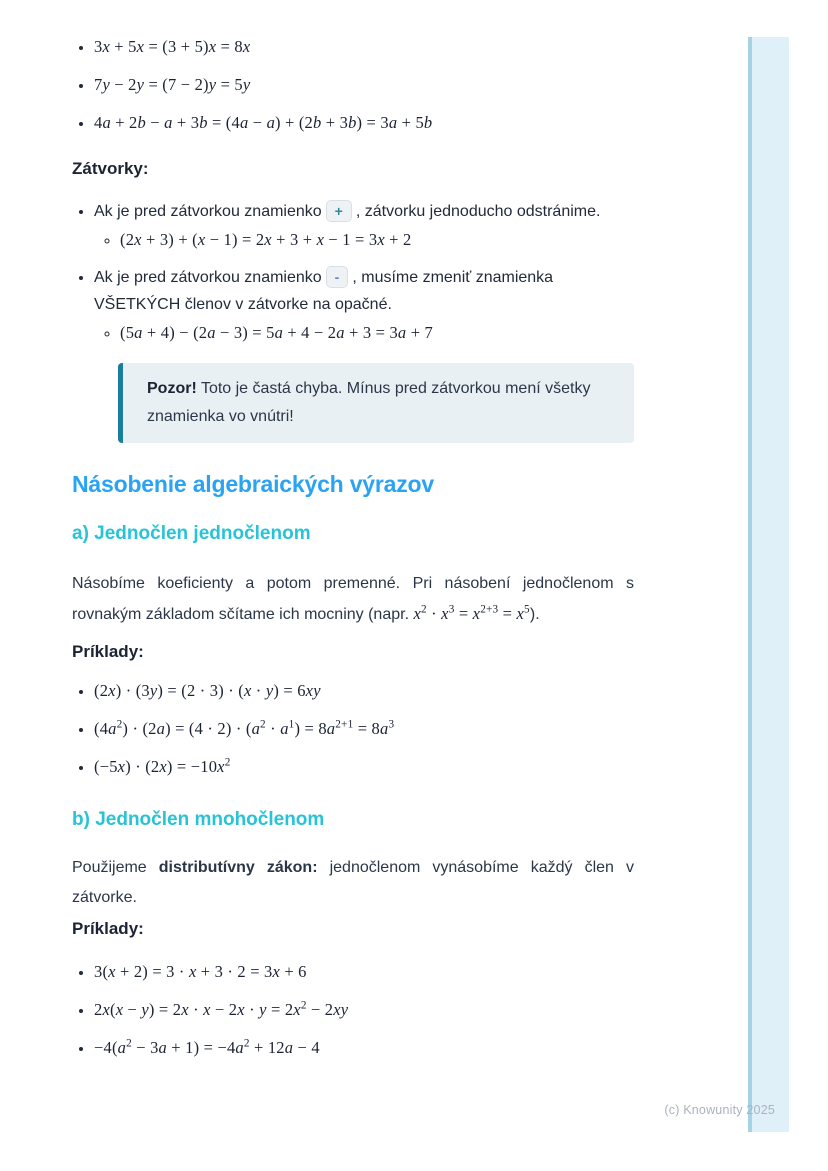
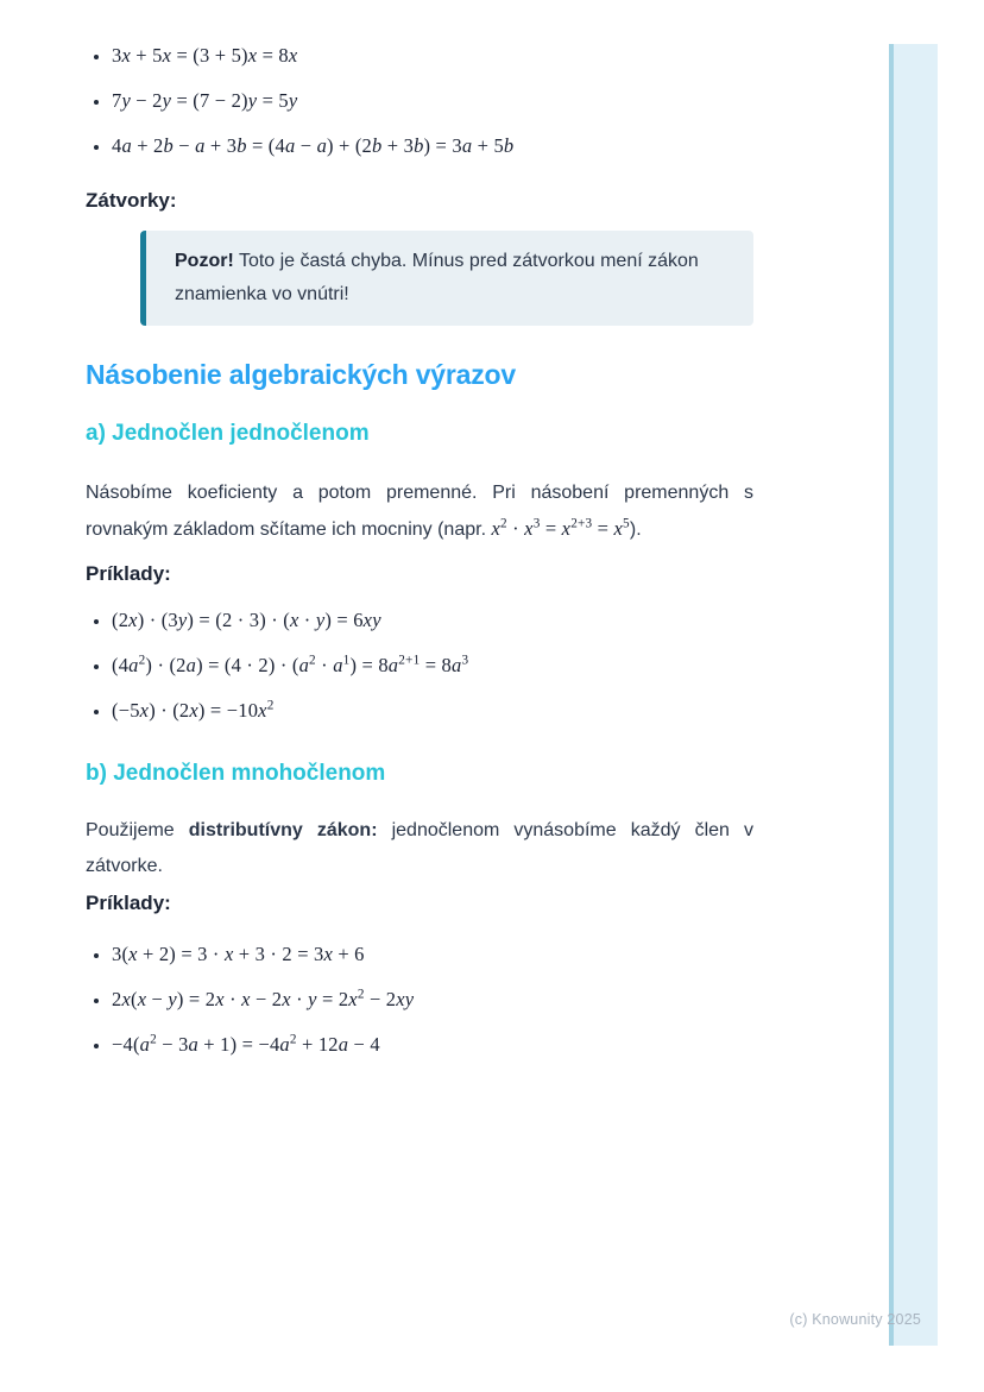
  3x + 5x = (3 + 5)x = 8x
  7y − 2y = (7 − 2)y = 5y
  4a + 2b − a + 3b = (4a − a) + (2b + 3b) = 3a + 5b
  Zátvorky:
- Ak je pred zátvorkou znamienko + , zátvorku jednoducho odstránime.
- (2x + 3) + (x − 1) = 2x + 3 + x − 1 = 3x + 2
- Ak je pred zátvorkou znamienko - , musíme zmeniť znamienka VŠETKÝCH členov v zátvorke na opačné.
- (5a + 4) − (2a − 3) = 5a + 4 − 2a + 3 = 3a + 7
- Pozor! Toto je častá chyba. Mínus pred zátvorkou mení všetky znamienka vo vnútri!
+ Pozor! Toto je častá chyba. Mínus pred zátvorkou mení zákon znamienka vo vnútri!
  Násobenie algebraických výrazov
  a) Jednočlen jednočlenom
- Násobíme koeficienty a potom premenné. Pri násobení jednočlenom s rovnakým základom sčítame ich mocniny (napr. x2 · x3 = x2+3 = x5).
+ Násobíme koeficienty a potom premenné. Pri násobení premenných s rovnakým základom sčítame ich mocniny (napr. x2 · x3 = x2+3 = x5).
  Príklady:
  (2x) · (3y) = (2 · 3) · (x · y) = 6xy
  (4a2) · (2a) = (4 · 2) · (a2 · a1) = 8a2+1 = 8a3
  (−5x) · (2x) = −10x2
  b) Jednočlen mnohočlenom
  Použijeme distributívny zákon: jednočlenom vynásobíme každý člen v zátvorke.
  Príklady:
  3(x + 2) = 3 · x + 3 · 2 = 3x + 6
  2x(x − y) = 2x · x − 2x · y = 2x2 − 2xy
  −4(a2 − 3a + 1) = −4a2 + 12a − 4
  (c) Knowunity 2025
